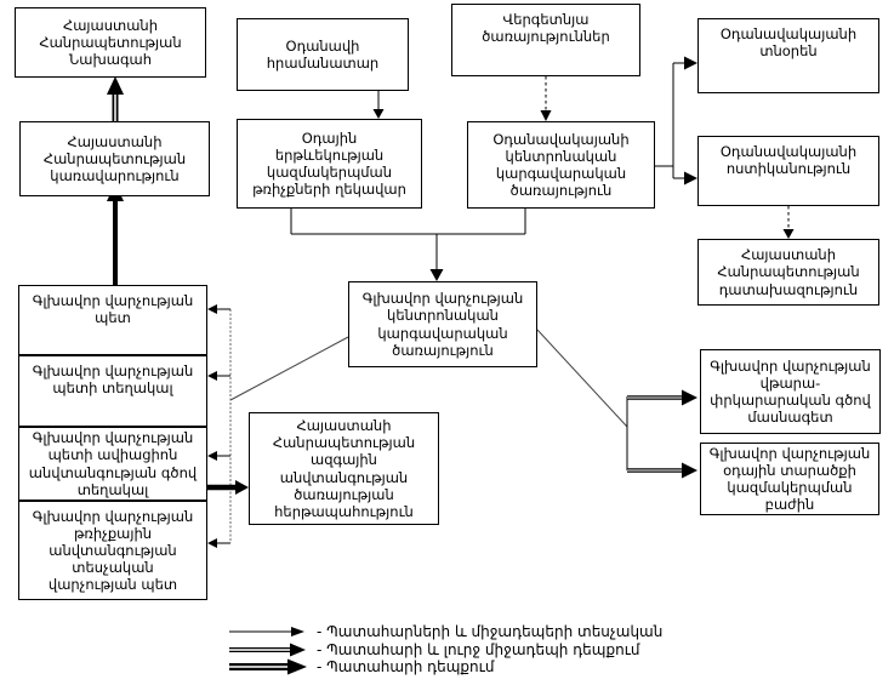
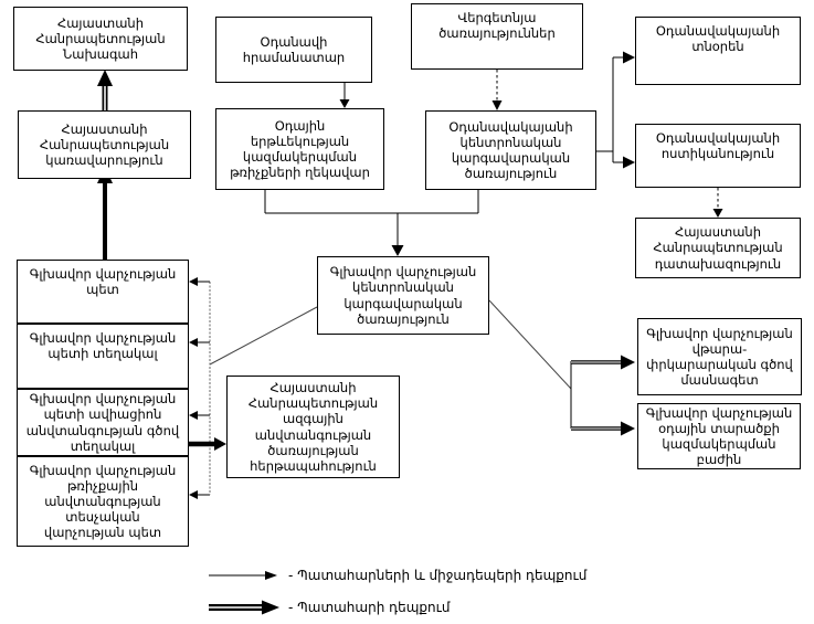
  Հայաստանի
  Հանրապետության
  Նախագահ
  Հայաստանի
  Հանրապետության
  կառավարություն
  Օդանավի
  հրամանատար
  Օդային
  երթևեկության
  կազմակերպման
  թռիչքների ղեկավար
  Վերգետնյա
  ծառայություններ
  Օդանավակայանի
  կենտրոնական
  կարգավարական
  ծառայություն
  Օդանավակայանի
  տնօրեն
  Օդանավակայանի
  ոստիկանություն
  Հայաստանի
  Հանրապետության
  դատախազություն
  Գլխավոր վարչության
  պետ
  Գլխավոր վարչության
  պետի տեղակալ
  Գլխավոր վարչության
  պետի ավիացիոն
  անվտանգության գծով
  տեղակալ
  Գլխավոր վարչության
  թռիչքային
  անվտանգության
  տեսչական
  վարչության պետ
  Գլխավոր վարչության
  կենտրոնական
  կարգավարական
  ծառայություն
  Հայաստանի
  Հանրապետության
  ազգային
  անվտանգության
  ծառայության
  հերթապահություն
  Գլխավոր վարչության
  վթարա-
  փրկարարական գծով
  մասնագետ
  Գլխավոր վարչության
  օդային տարածքի
  կազմակերպման
  բաժին
- - Պատահարների և միջադեպերի տեսչական
+ - Պատահարների և միջադեպերի դեպքում
- - Պատահարի և լուրջ միջադեպի դեպքում
  - Պատահարի դեպքում
